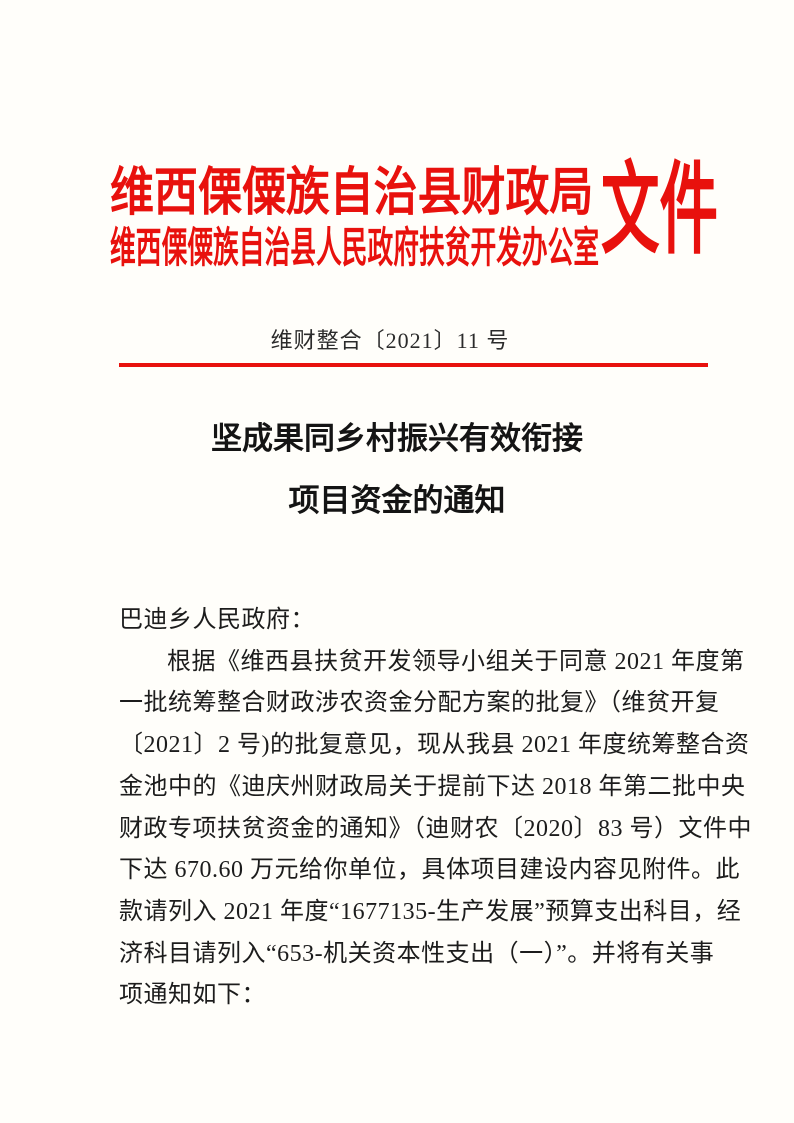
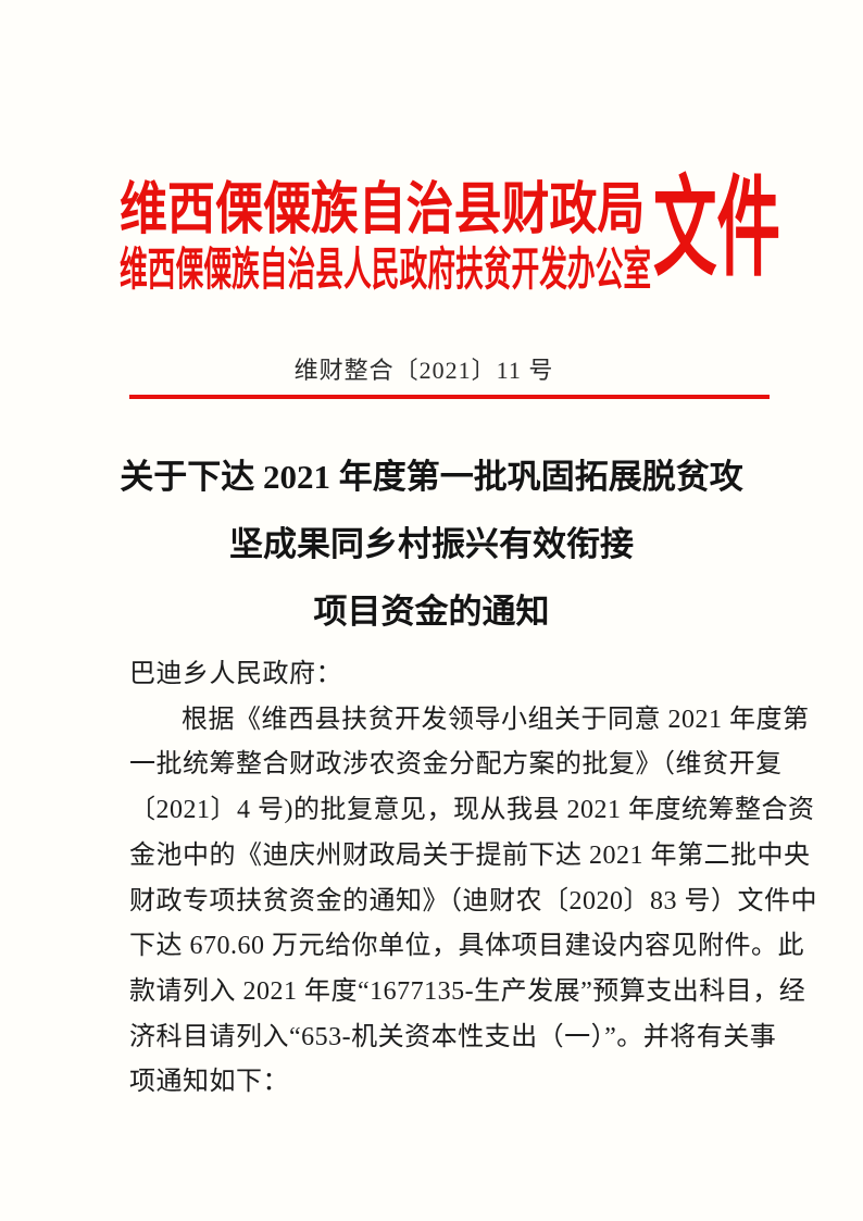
  维西傈僳族自治县财政局
  维西傈僳族自治县人民政府扶贫开发办公室
  文件
  维财整合〔2021〕11 号
+ 关于下达 2021 年度第一批巩固拓展脱贫攻
  坚成果同乡村振兴有效衔接
  项目资金的通知
  巴迪乡人民政府：
  根据《维西县扶贫开发领导小组关于同意 2021 年度第
  一批统筹整合财政涉农资金分配方案的批复》（维贫开复
- 〔2021〕2 号)的批复意见，现从我县 2021 年度统筹整合资
+ 〔2021〕4 号)的批复意见，现从我县 2021 年度统筹整合资
- 金池中的《迪庆州财政局关于提前下达 2018 年第二批中央
+ 金池中的《迪庆州财政局关于提前下达 2021 年第二批中央
  财政专项扶贫资金的通知》（迪财农〔2020〕83 号）文件中
  下达 670.60 万元给你单位，具体项目建设内容见附件。此
  款请列入 2021 年度“1677135-生产发展”预算支出科目，经
  济科目请列入“653-机关资本性支出（一）”。并将有关事
  项通知如下：
